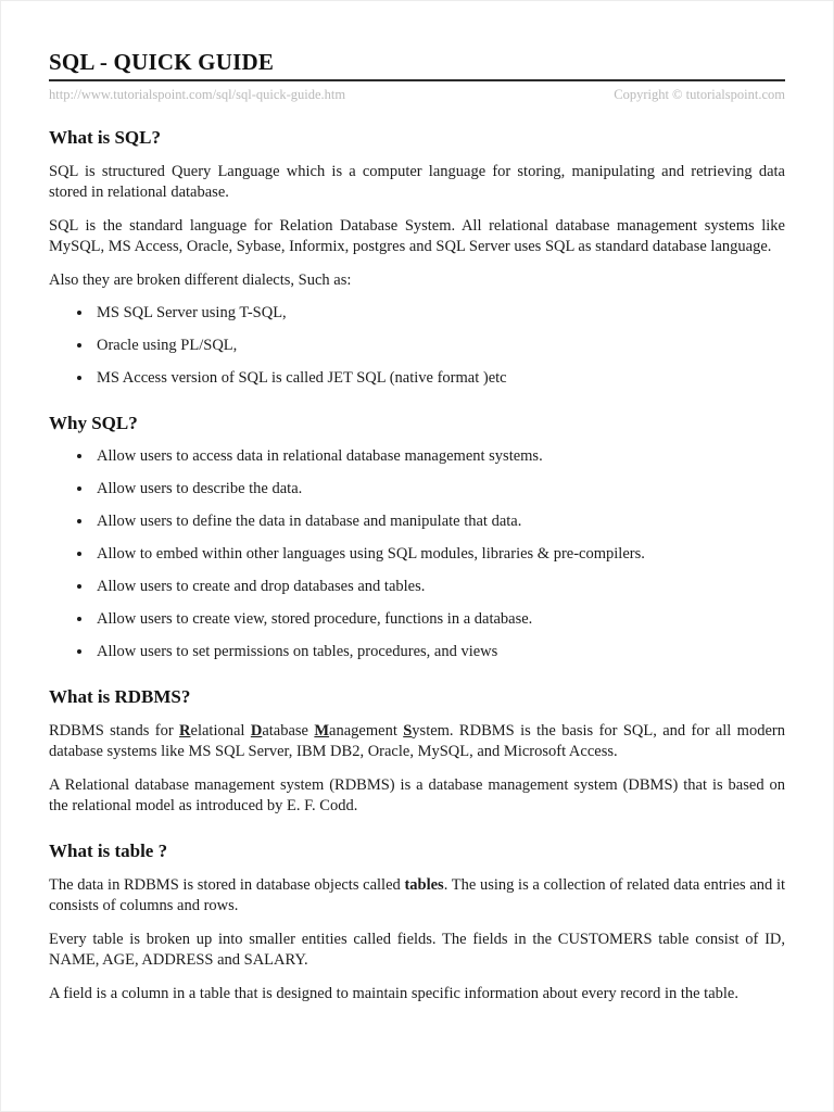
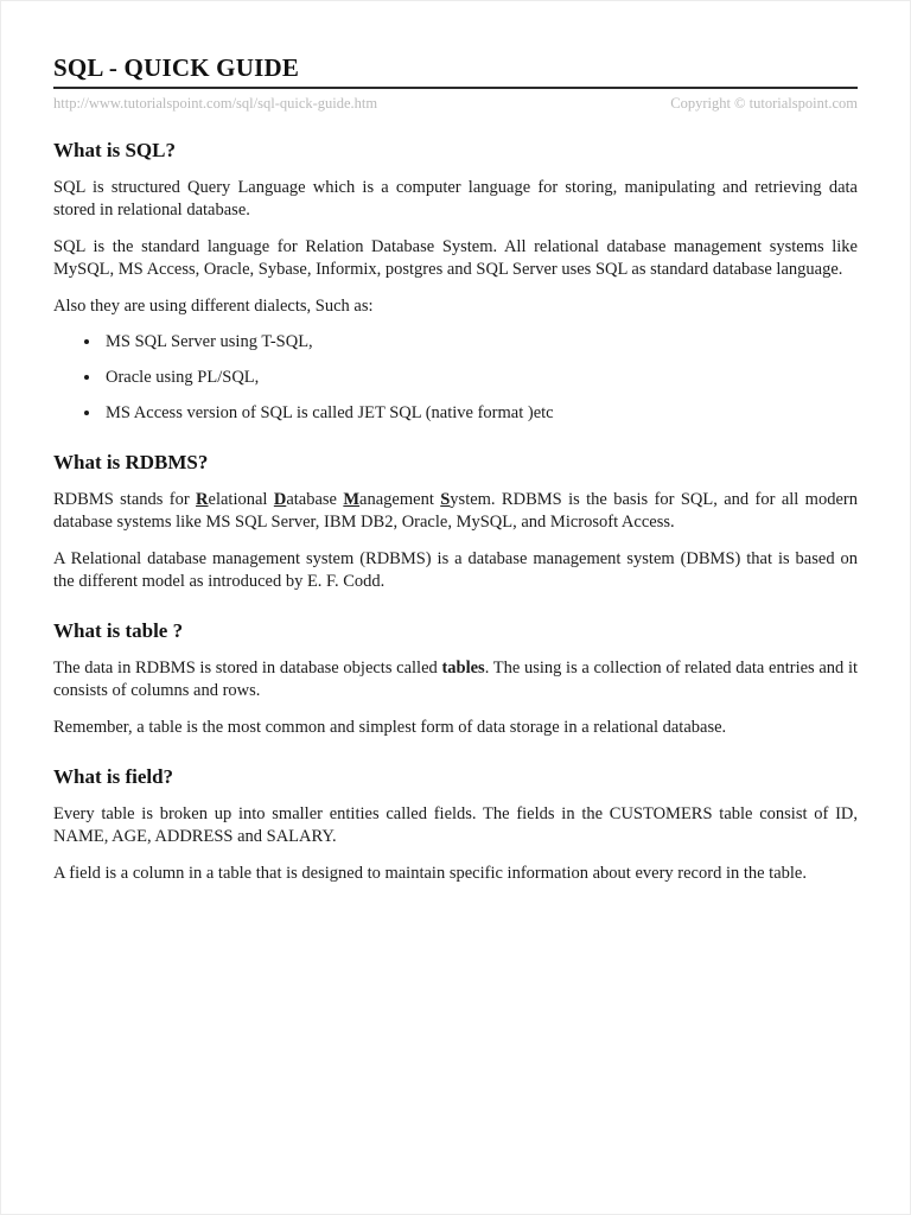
  SQL - QUICK GUIDE
  http://www.tutorialspoint.com/sql/sql-quick-guide.htm
  Copyright © tutorialspoint.com
  What is SQL?
  SQL is structured Query Language which is a computer language for storing, manipulating and retrieving data stored in relational database.
  SQL is the standard language for Relation Database System. All relational database management systems like MySQL, MS Access, Oracle, Sybase, Informix, postgres and SQL Server uses SQL as standard database language.
- Also they are broken different dialects, Such as:
+ Also they are using different dialects, Such as:
  MS SQL Server using T-SQL,
  Oracle using PL/SQL,
  MS Access version of SQL is called JET SQL (native format )etc
- Why SQL?
- Allow users to access data in relational database management systems.
- Allow users to describe the data.
- Allow users to define the data in database and manipulate that data.
- Allow to embed within other languages using SQL modules, libraries & pre-compilers.
- Allow users to create and drop databases and tables.
- Allow users to create view, stored procedure, functions in a database.
- Allow users to set permissions on tables, procedures, and views
  What is RDBMS?
  RDBMS stands for Relational Database Management System. RDBMS is the basis for SQL, and for all modern database systems like MS SQL Server, IBM DB2, Oracle, MySQL, and Microsoft Access.
- A Relational database management system (RDBMS) is a database management system (DBMS) that is based on the relational model as introduced by E. F. Codd.
+ A Relational database management system (RDBMS) is a database management system (DBMS) that is based on the different model as introduced by E. F. Codd.
  What is table ?
  The data in RDBMS is stored in database objects called tables. The using is a collection of related data entries and it consists of columns and rows.
+ Remember, a table is the most common and simplest form of data storage in a relational database.
+ What is field?
  Every table is broken up into smaller entities called fields. The fields in the CUSTOMERS table consist of ID, NAME, AGE, ADDRESS and SALARY.
  A field is a column in a table that is designed to maintain specific information about every record in the table.
